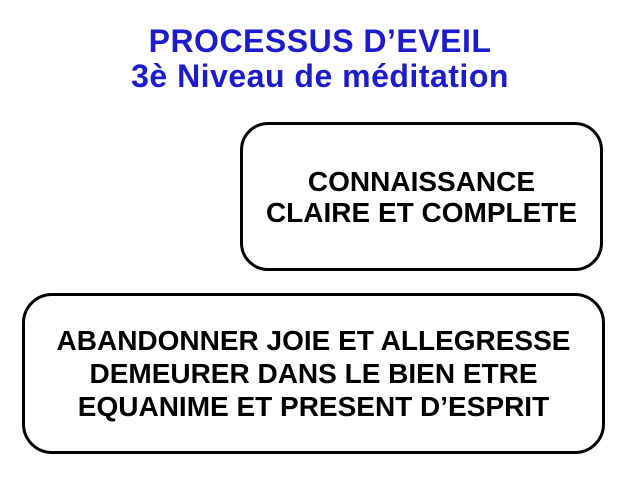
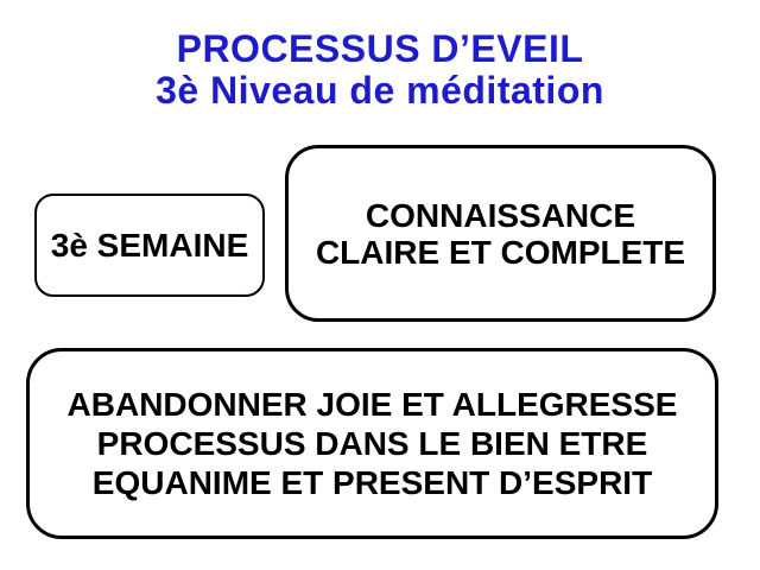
  PROCESSUS D’EVEIL
  3è Niveau de méditation
+ 3è SEMAINE
  CONNAISSANCE
  CLAIRE ET COMPLETE
  ABANDONNER JOIE ET ALLEGRESSE
- DEMEURER DANS LE BIEN ETRE
+ PROCESSUS DANS LE BIEN ETRE
  EQUANIME ET PRESENT D’ESPRIT
